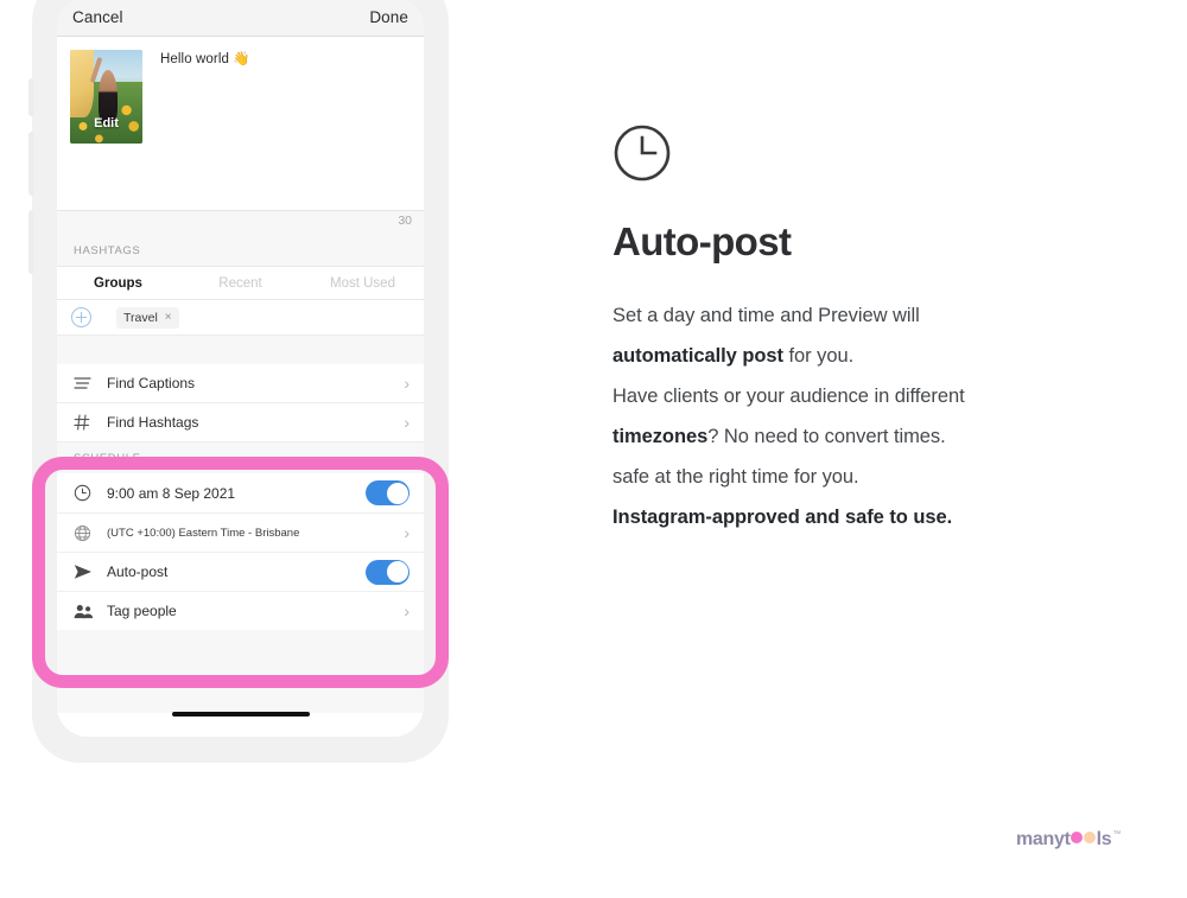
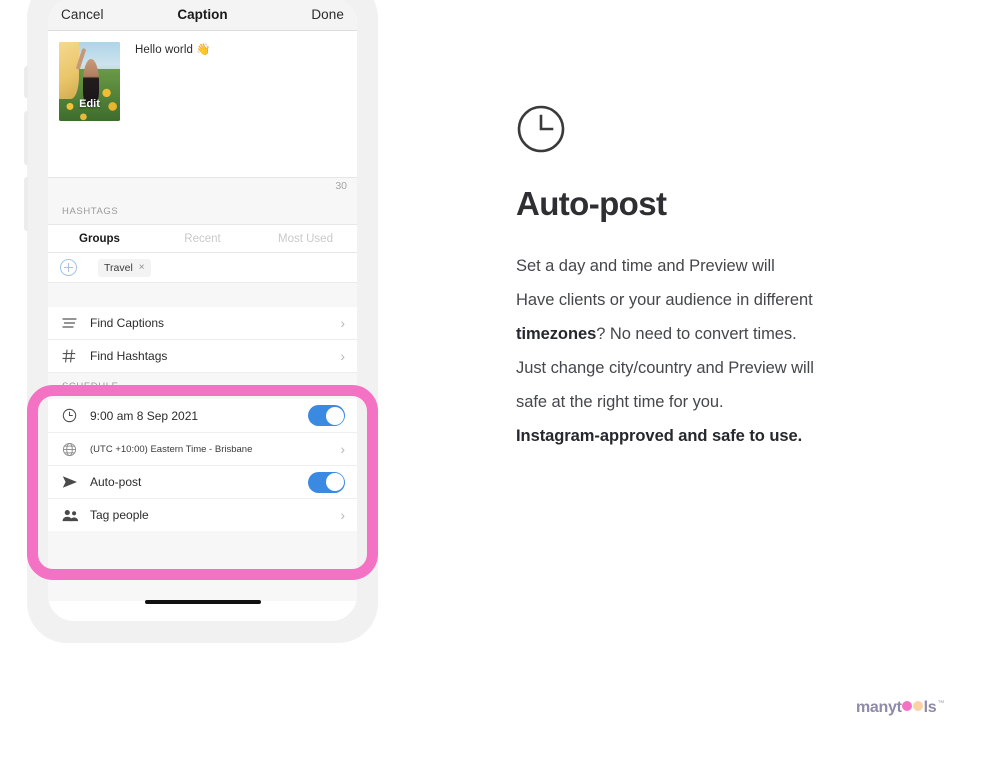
  Cancel
+ Caption
  Done
  Edit
  Hello world 👋
  30
  HASHTAGS
  Groups
  Recent
  Most Used
  Travel
  ×
  Find Captions
  ›
  Find Hashtags
  ›
  SCHEDULE
  9:00 am 8 Sep 2021
  (UTC +10:00) Eastern Time - Brisbane
  ›
  Auto-post
  Tag people
  ›
  Auto-post
  Set a day and time and Preview will
- automatically post for you.
  Have clients or your audience in different
  timezones? No need to convert times.
+ Just change city/country and Preview will
  safe at the right time for you.
  Instagram-approved and safe to use.
  many
  t
  ls
